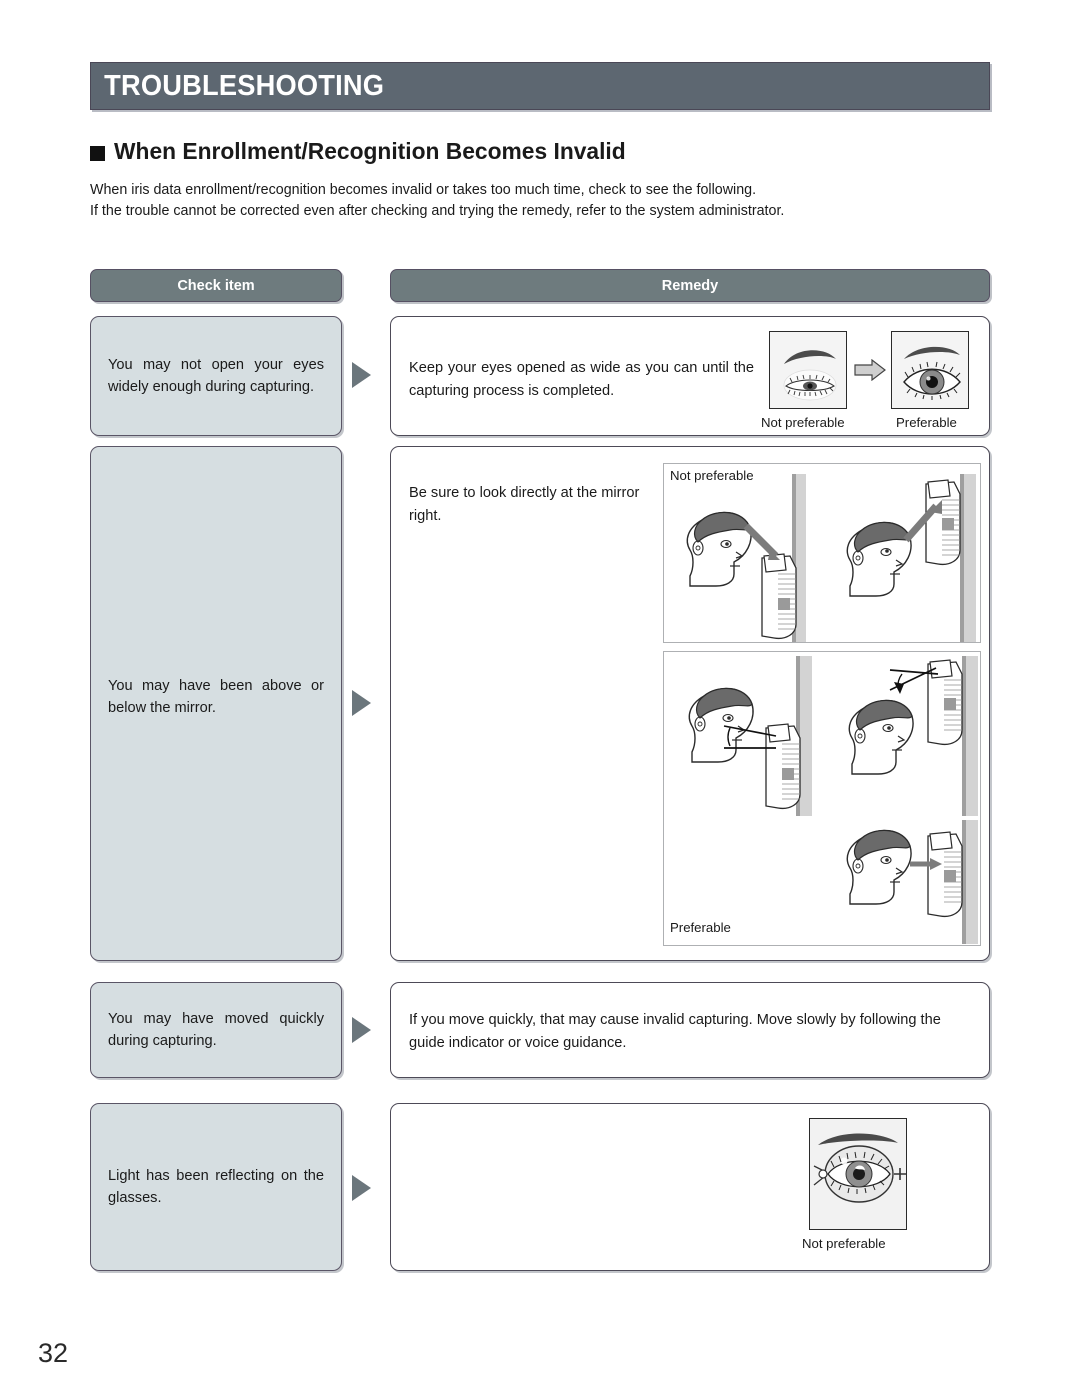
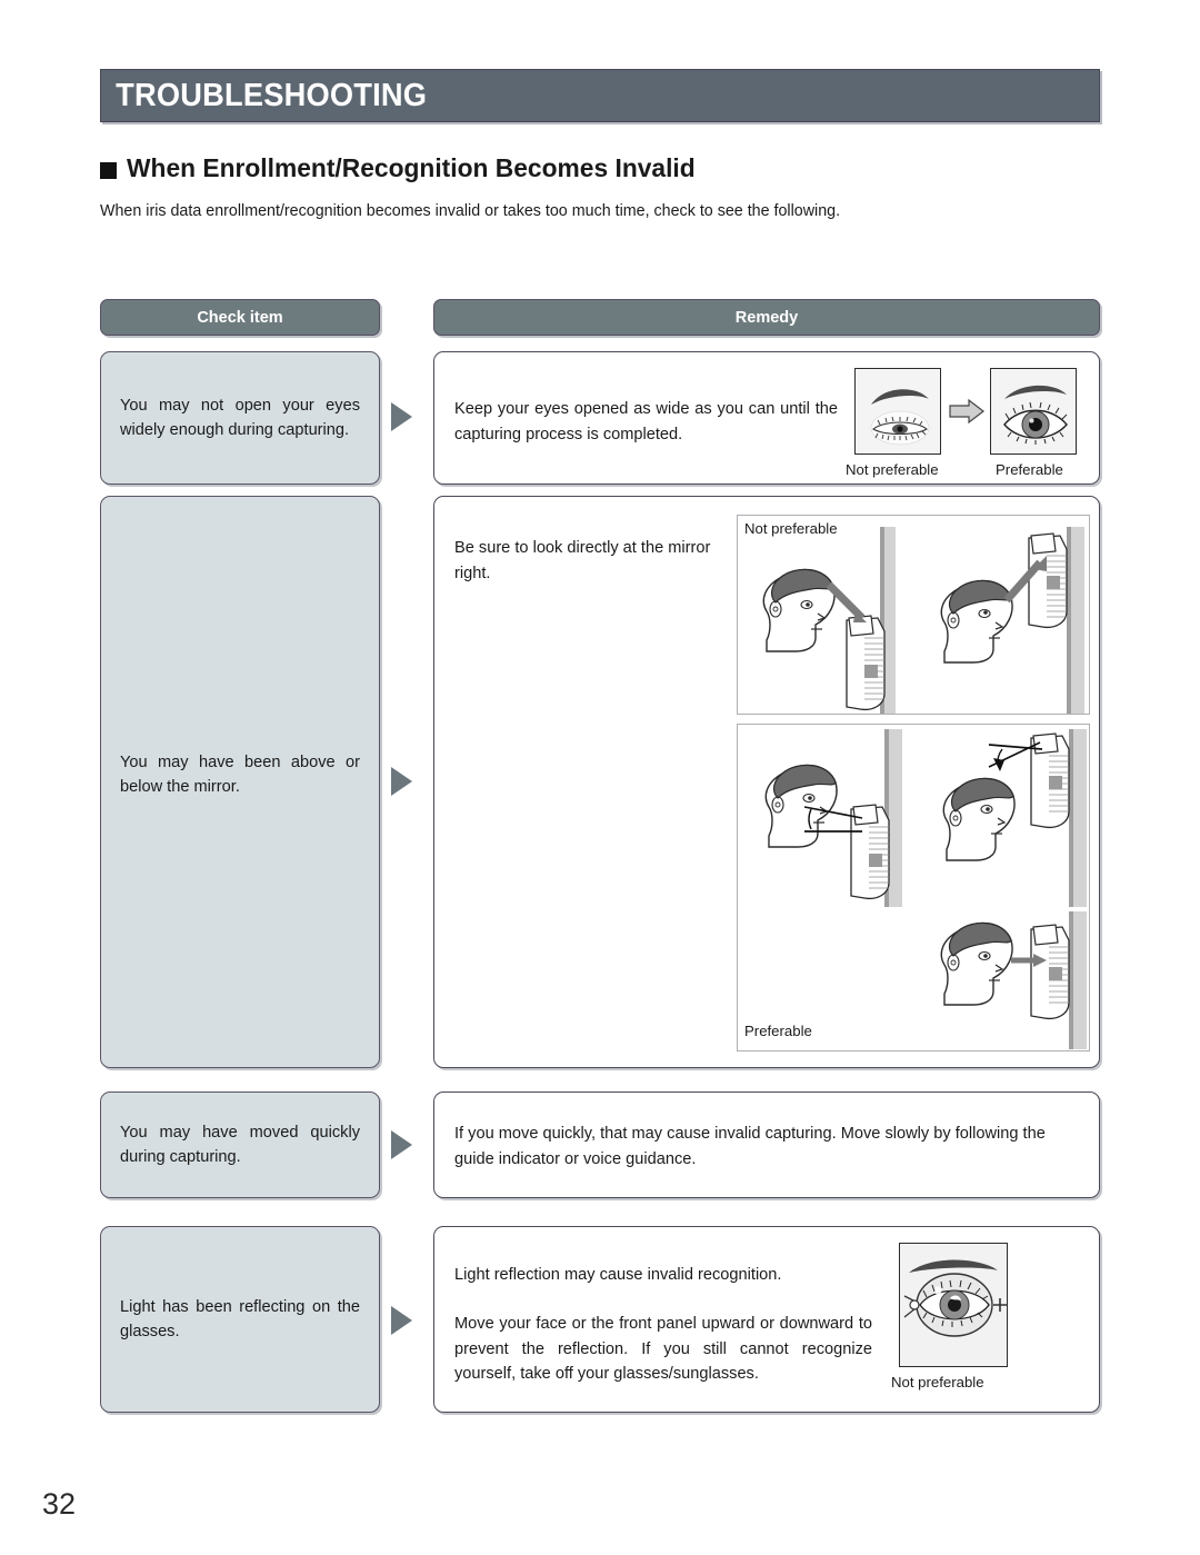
  TROUBLESHOOTING
  When Enrollment/Recognition Becomes Invalid
  When iris data enrollment/recognition becomes invalid or takes too much time, check to see the following.
- If the trouble cannot be corrected even after checking and trying the remedy, refer to the system administrator.
  Check item
  Remedy
  You may not open your eyes widely enough during capturing.
  Keep your eyes opened as wide as you can until the capturing process is completed.
  Not preferable
  Preferable
  You may have been above or below the mirror.
  Be sure to look directly at the mirror right.
  Not preferable
  Preferable
  You may have moved quickly during capturing.
  If you move quickly, that may cause invalid capturing. Move slowly by following the guide indicator or voice guidance.
  Light has been reflecting on the glasses.
+ Light reflection may cause invalid recognition.
+ Move your face or the front panel upward or downward to prevent the reflection. If you still cannot recognize yourself, take off your glasses/sunglasses.
  Not preferable
  32
